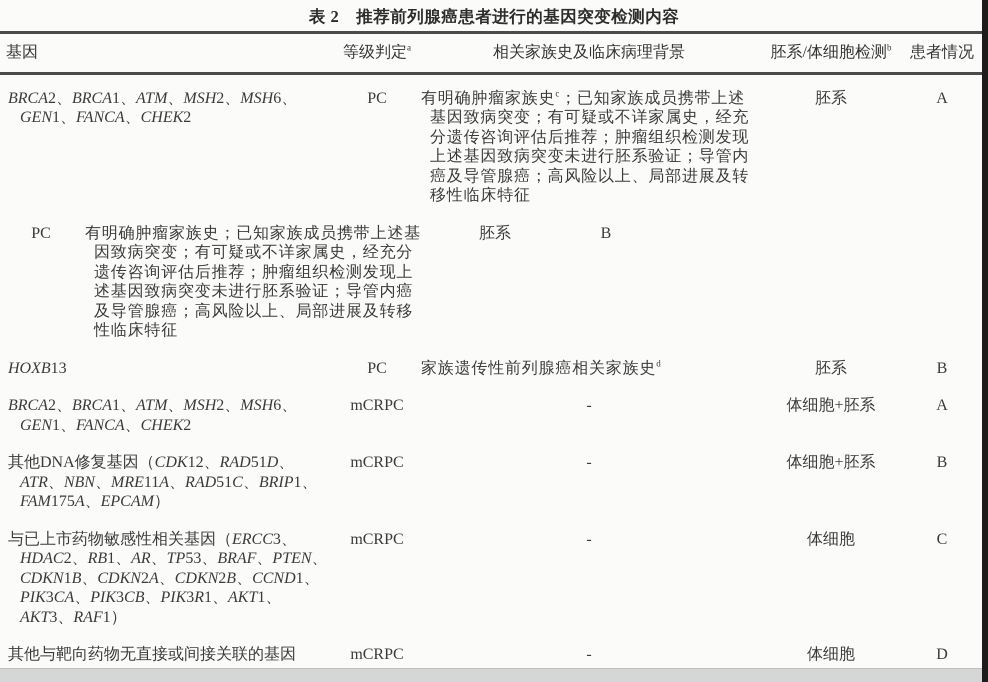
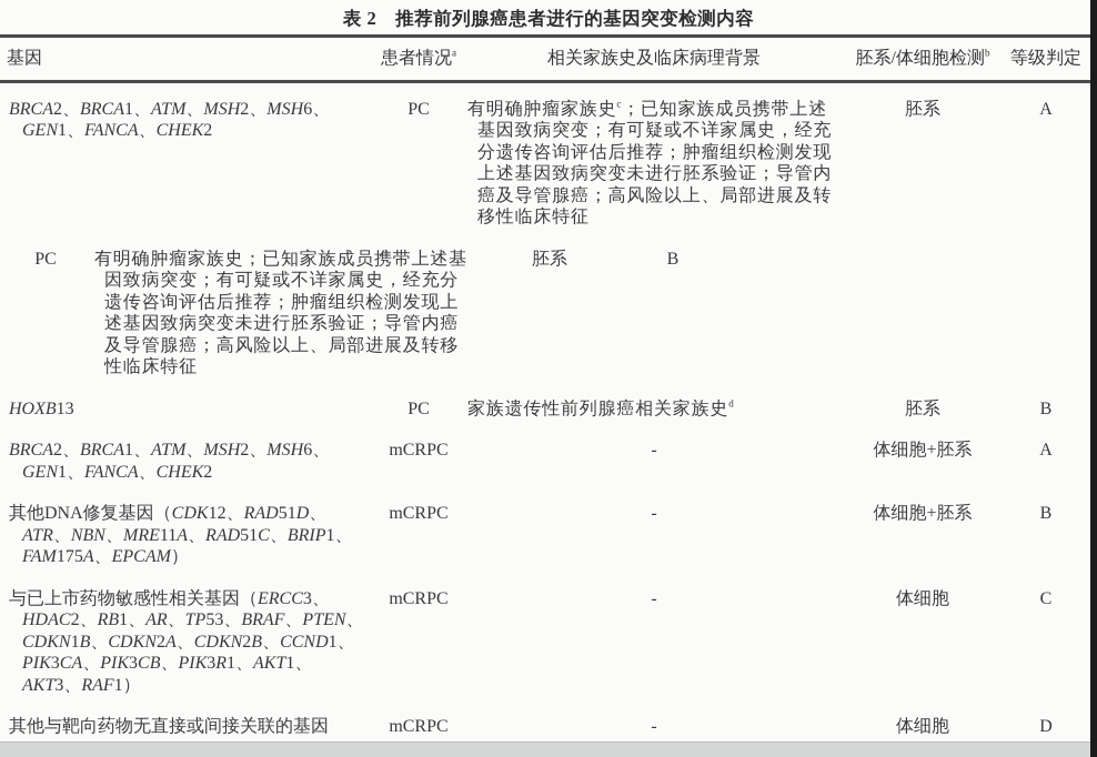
  表 2 推荐前列腺癌患者进行的基因突变检测内容
  基因
- 等级判定a
+ 患者情况a
  相关家族史及临床病理背景
  胚系/体细胞检测b
- 患者情况
+ 等级判定
  BRCA2、BRCA1、ATM、MSH2、MSH6、
  GEN1、FANCA、CHEK2
  PC
  有明确肿瘤家族史c；已知家族成员携带上述基因致病突变；有可疑或不详家属史，经充分遗传咨询评估后推荐；肿瘤组织检测发现上述基因致病突变未进行胚系验证；导管内癌及导管腺癌；高风险以上、局部进展及转移性临床特征
  胚系
  A
  PC
  有明确肿瘤家族史；已知家族成员携带上述基因致病突变；有可疑或不详家属史，经充分遗传咨询评估后推荐；肿瘤组织检测发现上述基因致病突变未进行胚系验证；导管内癌及导管腺癌；高风险以上、局部进展及转移性临床特征
  胚系
  B
  HOXB13
  PC
  家族遗传性前列腺癌相关家族史d
  胚系
  B
  BRCA2、BRCA1、ATM、MSH2、MSH6、
  GEN1、FANCA、CHEK2
  mCRPC
  -
  体细胞+胚系
  A
  其他DNA修复基因（CDK12、RAD51D、
  ATR、NBN、MRE11A、RAD51C、BRIP1、
  FAM175A、EPCAM）
  mCRPC
  -
  体细胞+胚系
  B
  与已上市药物敏感性相关基因（ERCC3、
  HDAC2、RB1、AR、TP53、BRAF、PTEN、
  CDKN1B、CDKN2A、CDKN2B、CCND1、
  PIK3CA、PIK3CB、PIK3R1、AKT1、
  AKT3、RAF1）
  mCRPC
  -
  体细胞
  C
  其他与靶向药物无直接或间接关联的基因
  mCRPC
  -
  体细胞
  D
